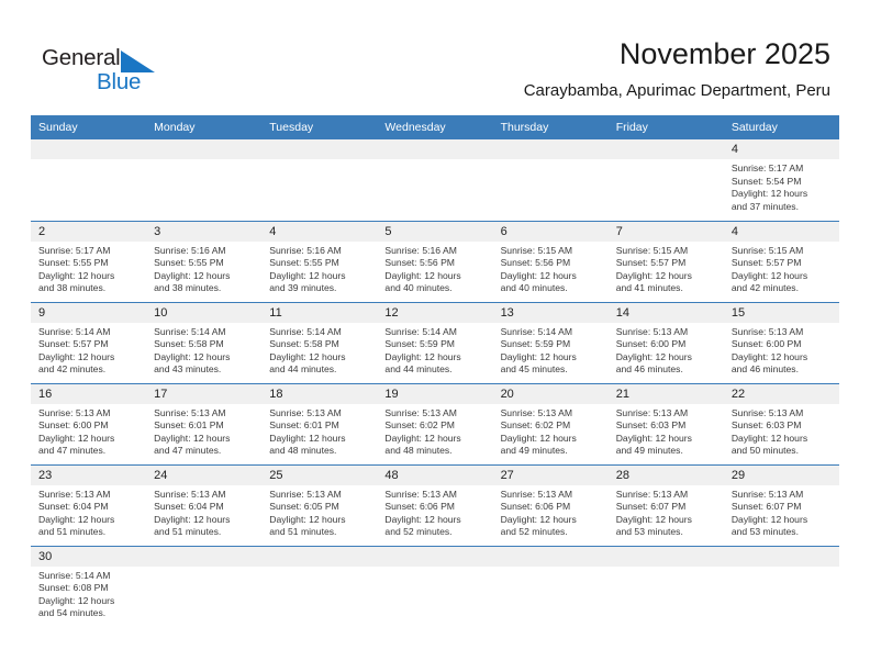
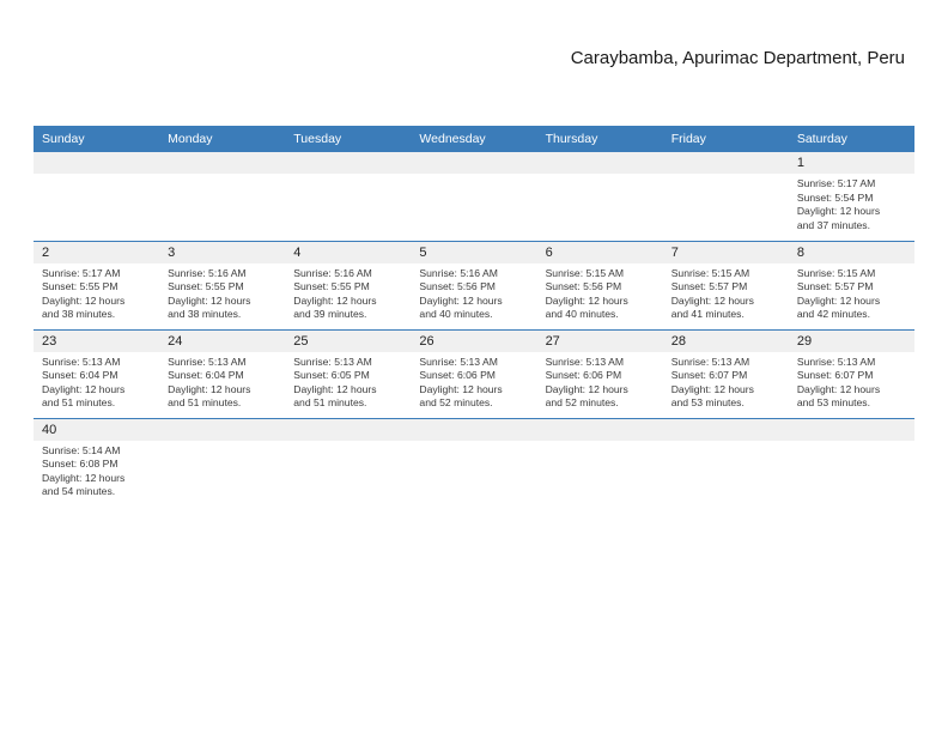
- General
- Blue
- November 2025
  Caraybamba, Apurimac Department, Peru
  Sunday	Monday	Tuesday	Wednesday	Thursday	Friday	Saturday
- 						4Sunrise: 5:17 AMSunset: 5:54 PMDaylight: 12 hoursand 37 minutes.
+ 						1Sunrise: 5:17 AMSunset: 5:54 PMDaylight: 12 hoursand 37 minutes.
- 2Sunrise: 5:17 AMSunset: 5:55 PMDaylight: 12 hoursand 38 minutes.	3Sunrise: 5:16 AMSunset: 5:55 PMDaylight: 12 hoursand 38 minutes.	4Sunrise: 5:16 AMSunset: 5:55 PMDaylight: 12 hoursand 39 minutes.	5Sunrise: 5:16 AMSunset: 5:56 PMDaylight: 12 hoursand 40 minutes.	6Sunrise: 5:15 AMSunset: 5:56 PMDaylight: 12 hoursand 40 minutes.	7Sunrise: 5:15 AMSunset: 5:57 PMDaylight: 12 hoursand 41 minutes.	4Sunrise: 5:15 AMSunset: 5:57 PMDaylight: 12 hoursand 42 minutes.
+ 2Sunrise: 5:17 AMSunset: 5:55 PMDaylight: 12 hoursand 38 minutes.	3Sunrise: 5:16 AMSunset: 5:55 PMDaylight: 12 hoursand 38 minutes.	4Sunrise: 5:16 AMSunset: 5:55 PMDaylight: 12 hoursand 39 minutes.	5Sunrise: 5:16 AMSunset: 5:56 PMDaylight: 12 hoursand 40 minutes.	6Sunrise: 5:15 AMSunset: 5:56 PMDaylight: 12 hoursand 40 minutes.	7Sunrise: 5:15 AMSunset: 5:57 PMDaylight: 12 hoursand 41 minutes.	8Sunrise: 5:15 AMSunset: 5:57 PMDaylight: 12 hoursand 42 minutes.
- 9Sunrise: 5:14 AMSunset: 5:57 PMDaylight: 12 hoursand 42 minutes.	10Sunrise: 5:14 AMSunset: 5:58 PMDaylight: 12 hoursand 43 minutes.	11Sunrise: 5:14 AMSunset: 5:58 PMDaylight: 12 hoursand 44 minutes.	12Sunrise: 5:14 AMSunset: 5:59 PMDaylight: 12 hoursand 44 minutes.	13Sunrise: 5:14 AMSunset: 5:59 PMDaylight: 12 hoursand 45 minutes.	14Sunrise: 5:13 AMSunset: 6:00 PMDaylight: 12 hoursand 46 minutes.	15Sunrise: 5:13 AMSunset: 6:00 PMDaylight: 12 hoursand 46 minutes.
- 16Sunrise: 5:13 AMSunset: 6:00 PMDaylight: 12 hoursand 47 minutes.	17Sunrise: 5:13 AMSunset: 6:01 PMDaylight: 12 hoursand 47 minutes.	18Sunrise: 5:13 AMSunset: 6:01 PMDaylight: 12 hoursand 48 minutes.	19Sunrise: 5:13 AMSunset: 6:02 PMDaylight: 12 hoursand 48 minutes.	20Sunrise: 5:13 AMSunset: 6:02 PMDaylight: 12 hoursand 49 minutes.	21Sunrise: 5:13 AMSunset: 6:03 PMDaylight: 12 hoursand 49 minutes.	22Sunrise: 5:13 AMSunset: 6:03 PMDaylight: 12 hoursand 50 minutes.
- 23Sunrise: 5:13 AMSunset: 6:04 PMDaylight: 12 hoursand 51 minutes.	24Sunrise: 5:13 AMSunset: 6:04 PMDaylight: 12 hoursand 51 minutes.	25Sunrise: 5:13 AMSunset: 6:05 PMDaylight: 12 hoursand 51 minutes.	48Sunrise: 5:13 AMSunset: 6:06 PMDaylight: 12 hoursand 52 minutes.	27Sunrise: 5:13 AMSunset: 6:06 PMDaylight: 12 hoursand 52 minutes.	28Sunrise: 5:13 AMSunset: 6:07 PMDaylight: 12 hoursand 53 minutes.	29Sunrise: 5:13 AMSunset: 6:07 PMDaylight: 12 hoursand 53 minutes.
+ 23Sunrise: 5:13 AMSunset: 6:04 PMDaylight: 12 hoursand 51 minutes.	24Sunrise: 5:13 AMSunset: 6:04 PMDaylight: 12 hoursand 51 minutes.	25Sunrise: 5:13 AMSunset: 6:05 PMDaylight: 12 hoursand 51 minutes.	26Sunrise: 5:13 AMSunset: 6:06 PMDaylight: 12 hoursand 52 minutes.	27Sunrise: 5:13 AMSunset: 6:06 PMDaylight: 12 hoursand 52 minutes.	28Sunrise: 5:13 AMSunset: 6:07 PMDaylight: 12 hoursand 53 minutes.	29Sunrise: 5:13 AMSunset: 6:07 PMDaylight: 12 hoursand 53 minutes.
- 30Sunrise: 5:14 AMSunset: 6:08 PMDaylight: 12 hoursand 54 minutes.
+ 40Sunrise: 5:14 AMSunset: 6:08 PMDaylight: 12 hoursand 54 minutes.
